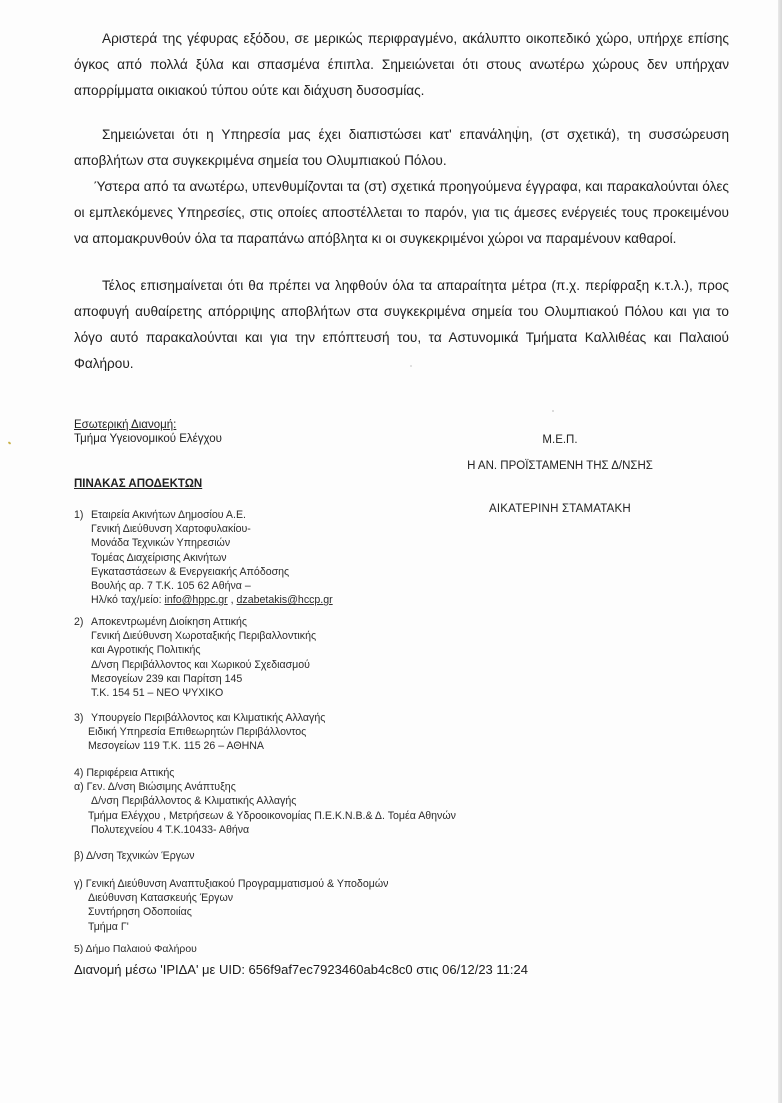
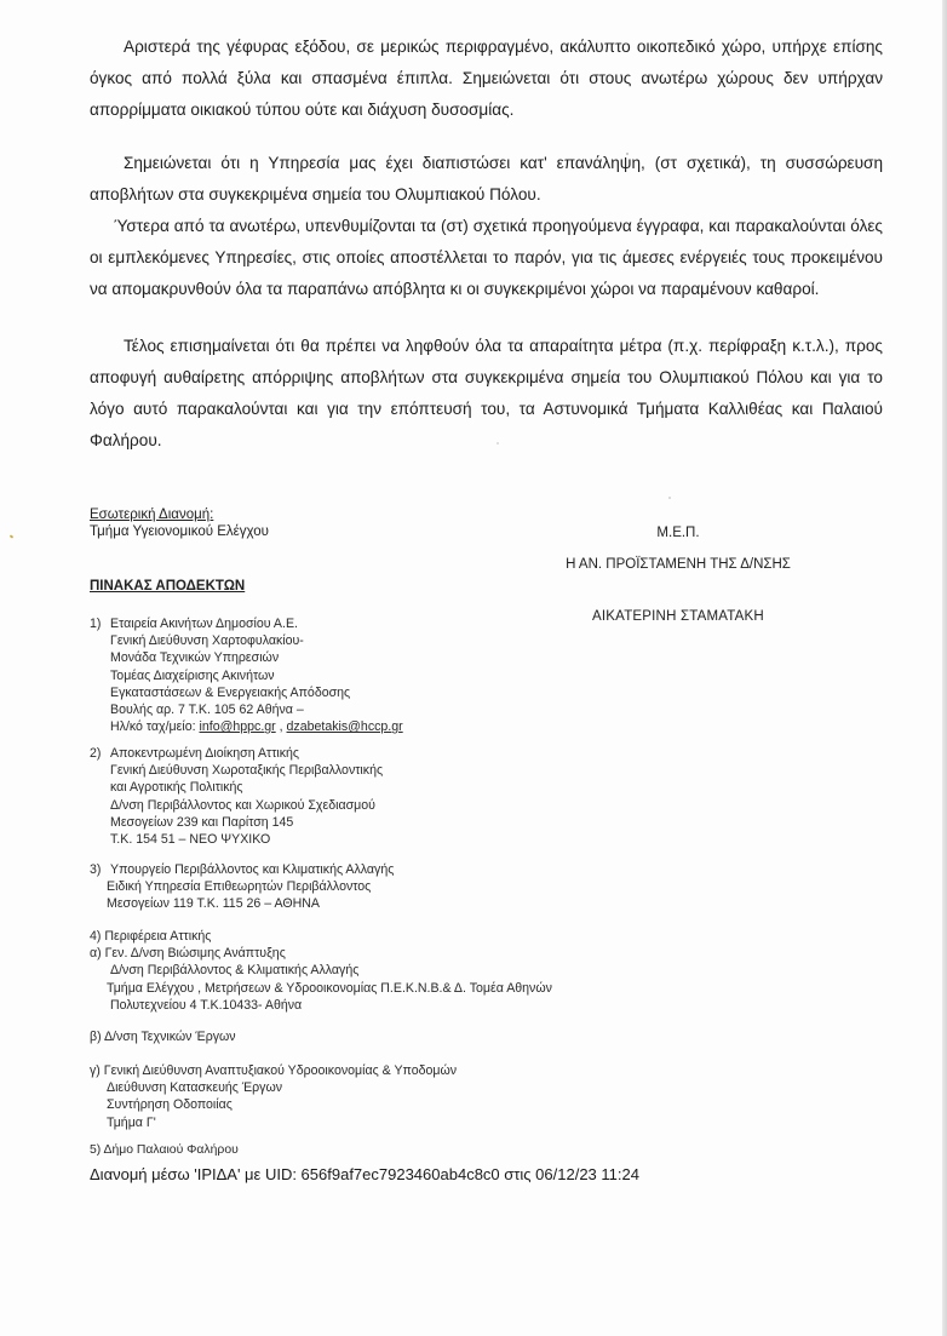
  Αριστερά της γέφυρας εξόδου, σε μερικώς περιφραγμένο, ακάλυπτο οικοπεδικό χώρο, υπήρχε επίσης όγκος από πολλά ξύλα και σπασμένα έπιπλα. Σημειώνεται ότι στους ανωτέρω χώρους δεν υπήρχαν απορρίμματα οικιακού τύπου ούτε και διάχυση δυσοσμίας.
  Σημειώνεται ότι η Υπηρεσία μας έχει διαπιστώσει κατ' επανάληψη, (στ σχετικά), τη συσσώρευση αποβλήτων στα συγκεκριμένα σημεία του Ολυμπιακού Πόλου.
  Ύστερα από τα ανωτέρω, υπενθυμίζονται τα (στ) σχετικά προηγούμενα έγγραφα, και παρακαλούνται όλες οι εμπλεκόμενες Υπηρεσίες, στις οποίες αποστέλλεται το παρόν, για τις άμεσες ενέργειές τους προκειμένου να απομακρυνθούν όλα τα παραπάνω απόβλητα κι οι συγκεκριμένοι χώροι να παραμένουν καθαροί.
  Τέλος επισημαίνεται ότι θα πρέπει να ληφθούν όλα τα απαραίτητα μέτρα (π.χ. περίφραξη κ.τ.λ.), προς αποφυγή αυθαίρετης απόρριψης αποβλήτων στα συγκεκριμένα σημεία του Ολυμπιακού Πόλου και για το λόγο αυτό παρακαλούνται και για την επόπτευσή του, τα Αστυνομικά Τμήματα Καλλιθέας και Παλαιού Φαλήρου.
  Εσωτερική Διανομή:
  Τμήμα Υγειονομικού Ελέγχου
  Μ.Ε.Π.
  Η ΑΝ. ΠΡΟΪΣΤΑΜΕΝΗ ΤΗΣ Δ/ΝΣΗΣ
  ΑΙΚΑΤΕΡΙΝΗ ΣΤΑΜΑΤΑΚΗ
  ΠΙΝΑΚΑΣ ΑΠΟΔΕΚΤΩΝ
  1) Εταιρεία Ακινήτων Δημοσίου Α.Ε.
  Γενική Διεύθυνση Χαρτοφυλακίου-
  Μονάδα Τεχνικών Υπηρεσιών
  Τομέας Διαχείρισης Ακινήτων
  Εγκαταστάσεων & Ενεργειακής Απόδοσης
  Βουλής αρ. 7 Τ.Κ. 105 62 Αθήνα –
  Ηλ/κό ταχ/μείο: info@hppc.gr , dzabetakis@hccp.gr
  2) Αποκεντρωμένη Διοίκηση Αττικής
  Γενική Διεύθυνση Χωροταξικής Περιβαλλοντικής
  και Αγροτικής Πολιτικής
  Δ/νση Περιβάλλοντος και Χωρικού Σχεδιασμού
  Μεσογείων 239 και Παρίτση 145
  Τ.Κ. 154 51 – ΝΕΟ ΨΥΧΙΚΟ
  3) Υπουργείο Περιβάλλοντος και Κλιματικής Αλλαγής
  Ειδική Υπηρεσία Επιθεωρητών Περιβάλλοντος
  Μεσογείων 119 Τ.Κ. 115 26 – ΑΘΗΝΑ
  4) Περιφέρεια Αττικής
  α) Γεν. Δ/νση Βιώσιμης Ανάπτυξης
  Δ/νση Περιβάλλοντος & Κλιματικής Αλλαγής
  Τμήμα Ελέγχου , Μετρήσεων & Υδροοικονομίας Π.Ε.Κ.Ν.Β.& Δ. Τομέα Αθηνών
  Πολυτεχνείου 4 Τ.Κ.10433- Αθήνα
  β) Δ/νση Τεχνικών Έργων
- γ) Γενική Διεύθυνση Αναπτυξιακού Προγραμματισμού & Υποδομών
+ γ) Γενική Διεύθυνση Αναπτυξιακού Υδροοικονομίας & Υποδομών
  Διεύθυνση Κατασκευής Έργων
  Συντήρηση Οδοποιίας
  Τμήμα Γ'
  5) Δήμο Παλαιού Φαλήρου
  Διανομή μέσω 'ΙΡΙΔΑ' με UID: 656f9af7ec7923460ab4c8c0 στις 06/12/23 11:24
